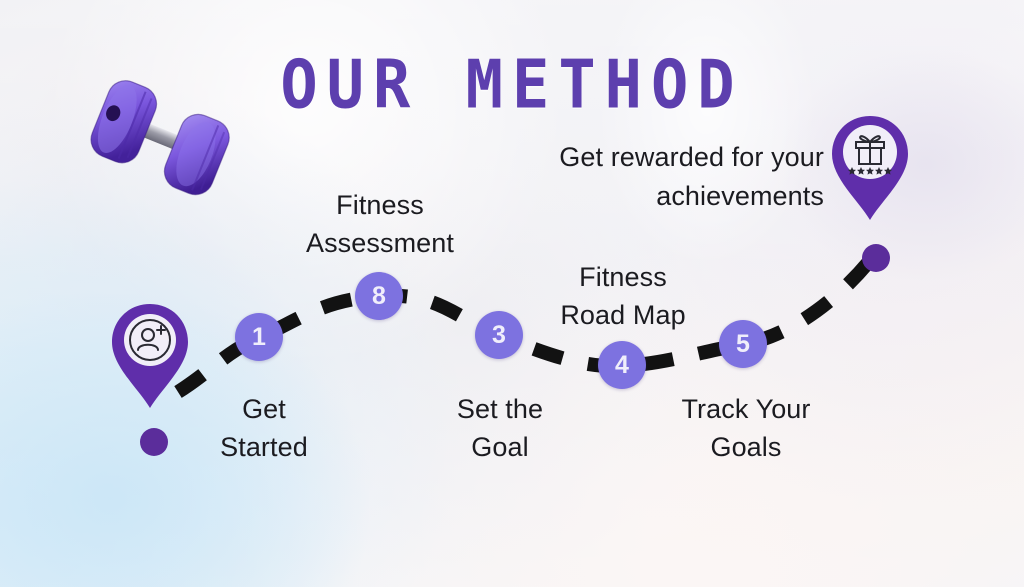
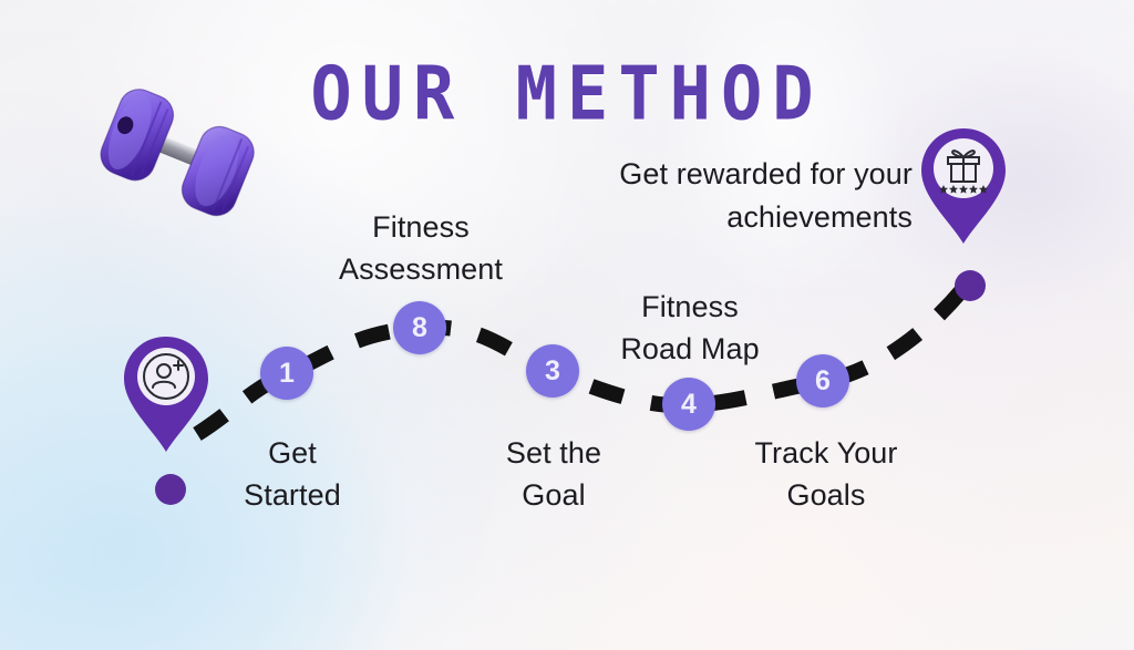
  OUR METHOD
  1
  8
  3
  4
- 5
+ 6
  Get
  Started
  Fitness
  Assessment
  Set the
  Goal
  Fitness
  Road Map
  Track Your
  Goals
  Get rewarded for your
  achievements
